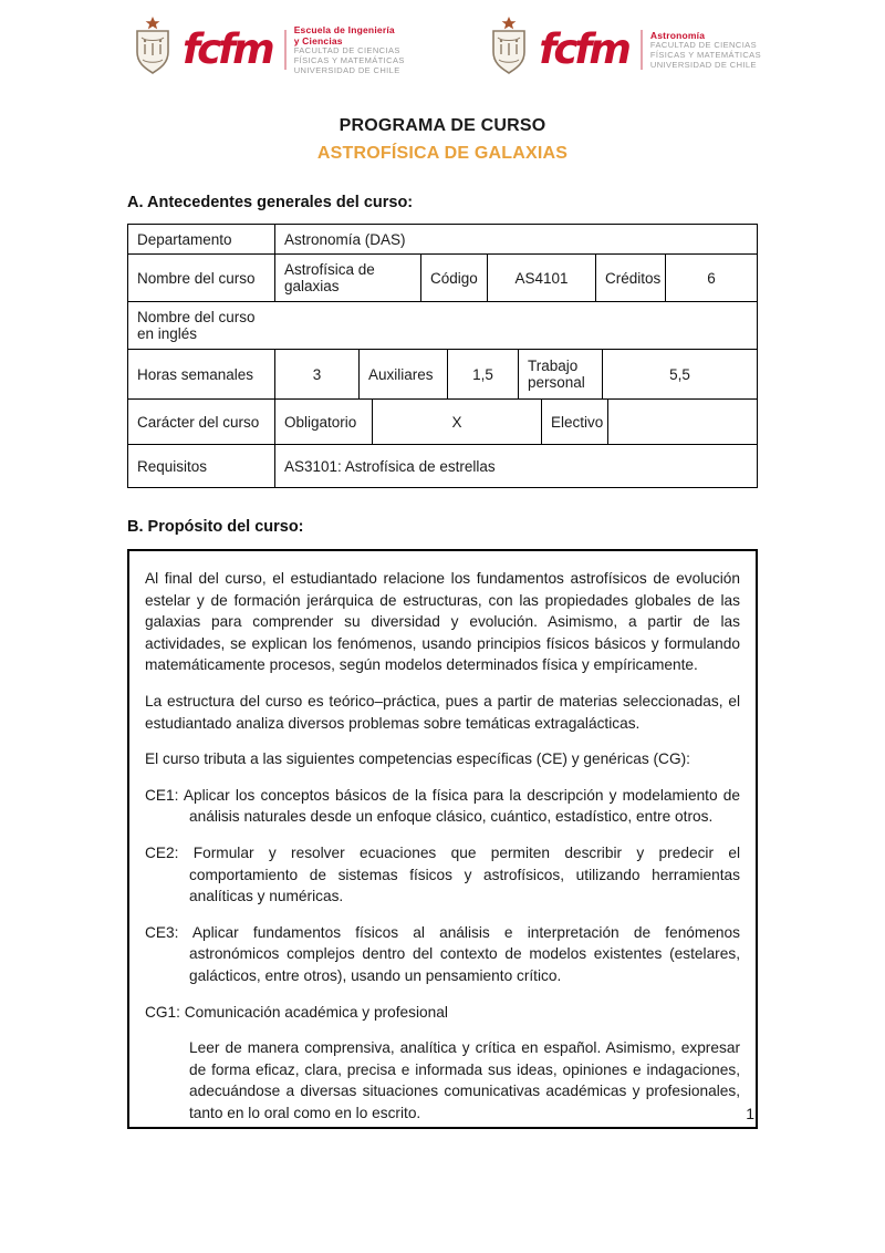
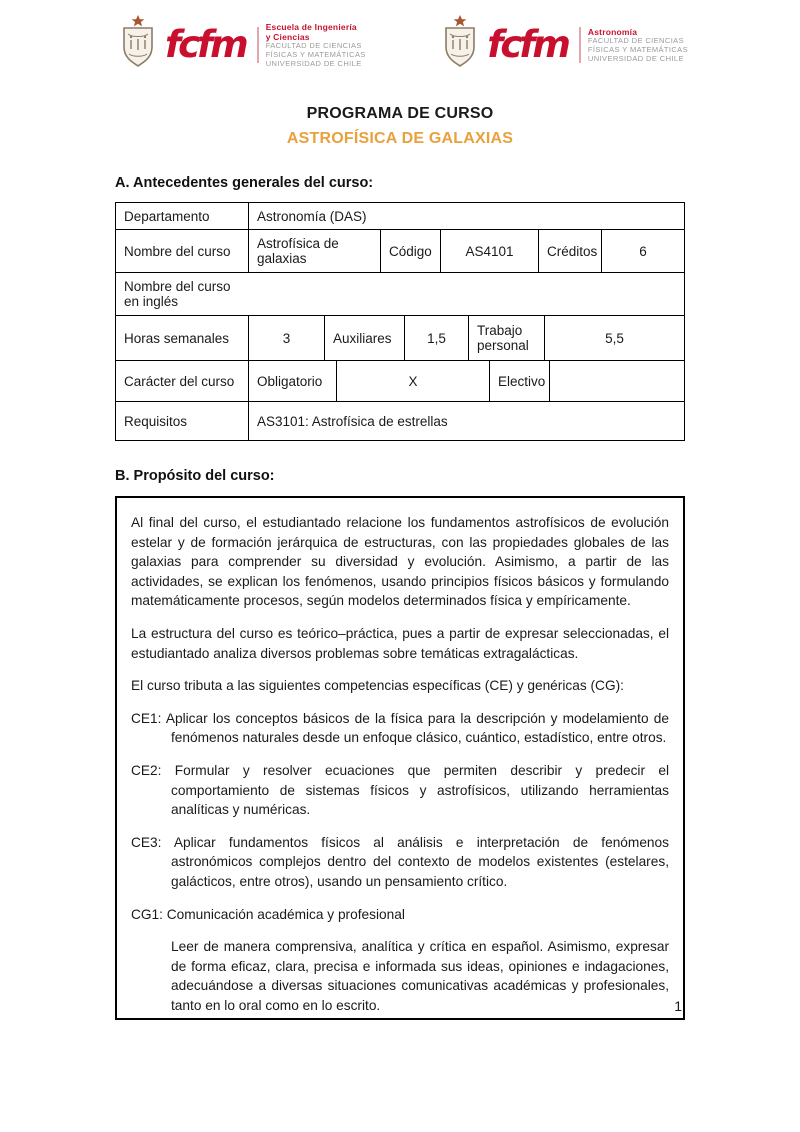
  fcfm
  Escuela de Ingeniería
  y Ciencias
  FACULTAD DE CIENCIAS
  FÍSICAS Y MATEMÁTICAS
  UNIVERSIDAD DE CHILE
  fcfm
  Astronomía
  FACULTAD DE CIENCIAS
  FÍSICAS Y MATEMÁTICAS
  UNIVERSIDAD DE CHILE
  PROGRAMA DE CURSO
  ASTROFÍSICA DE GALAXIAS
  A. Antecedentes generales del curso:
  Departamento
  Astronomía (DAS)
  Nombre del curso
  Astrofísica de galaxias
  Código
  AS4101
  Créditos
  6
  Nombre del curso en inglés
  Horas semanales
  3
  Auxiliares
  1,5
  Trabajo personal
  5,5
  Carácter del curso
  Obligatorio
  X
  Electivo
  Requisitos
  AS3101: Astrofísica de estrellas
  B. Propósito del curso:
  Al final del curso, el estudiantado relacione los fundamentos astrofísicos de evolución estelar y de formación jerárquica de estructuras, con las propiedades globales de las galaxias para comprender su diversidad y evolución. Asimismo, a partir de las actividades, se explican los fenómenos, usando principios físicos básicos y formulando matemáticamente procesos, según modelos determinados física y empíricamente.
- La estructura del curso es teórico–práctica, pues a partir de materias seleccionadas, el estudiantado analiza diversos problemas sobre temáticas extragalácticas.
+ La estructura del curso es teórico–práctica, pues a partir de expresar seleccionadas, el estudiantado analiza diversos problemas sobre temáticas extragalácticas.
  El curso tributa a las siguientes competencias específicas (CE) y genéricas (CG):
- CE1: Aplicar los conceptos básicos de la física para la descripción y modelamiento de análisis naturales desde un enfoque clásico, cuántico, estadístico, entre otros.
+ CE1: Aplicar los conceptos básicos de la física para la descripción y modelamiento de fenómenos naturales desde un enfoque clásico, cuántico, estadístico, entre otros.
  CE2: Formular y resolver ecuaciones que permiten describir y predecir el comportamiento de sistemas físicos y astrofísicos, utilizando herramientas analíticas y numéricas.
  CE3: Aplicar fundamentos físicos al análisis e interpretación de fenómenos astronómicos complejos dentro del contexto de modelos existentes (estelares, galácticos, entre otros), usando un pensamiento crítico.
  CG1: Comunicación académica y profesional
  Leer de manera comprensiva, analítica y crítica en español. Asimismo, expresar de forma eficaz, clara, precisa e informada sus ideas, opiniones e indagaciones, adecuándose a diversas situaciones comunicativas académicas y profesionales, tanto en lo oral como en lo escrito.
  1
